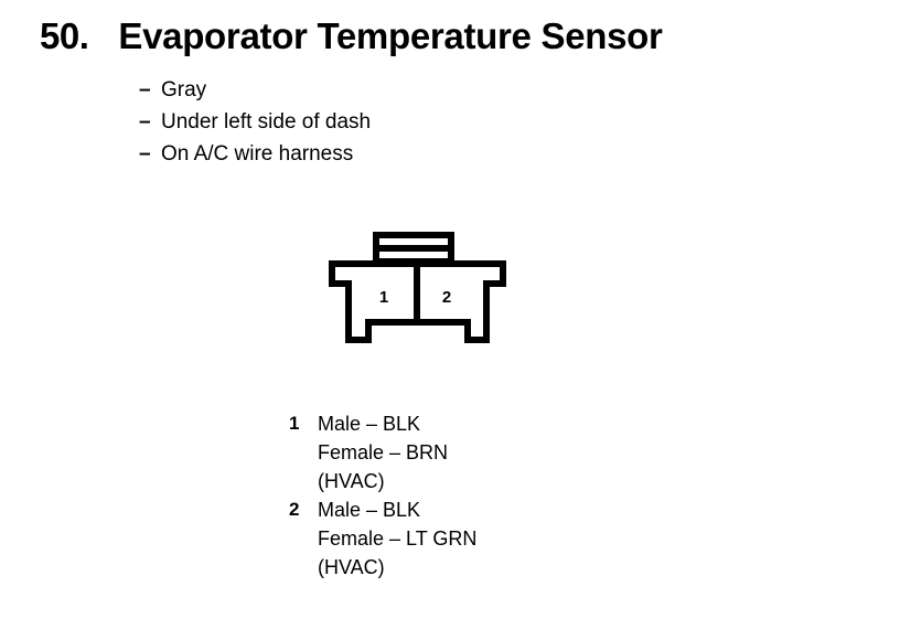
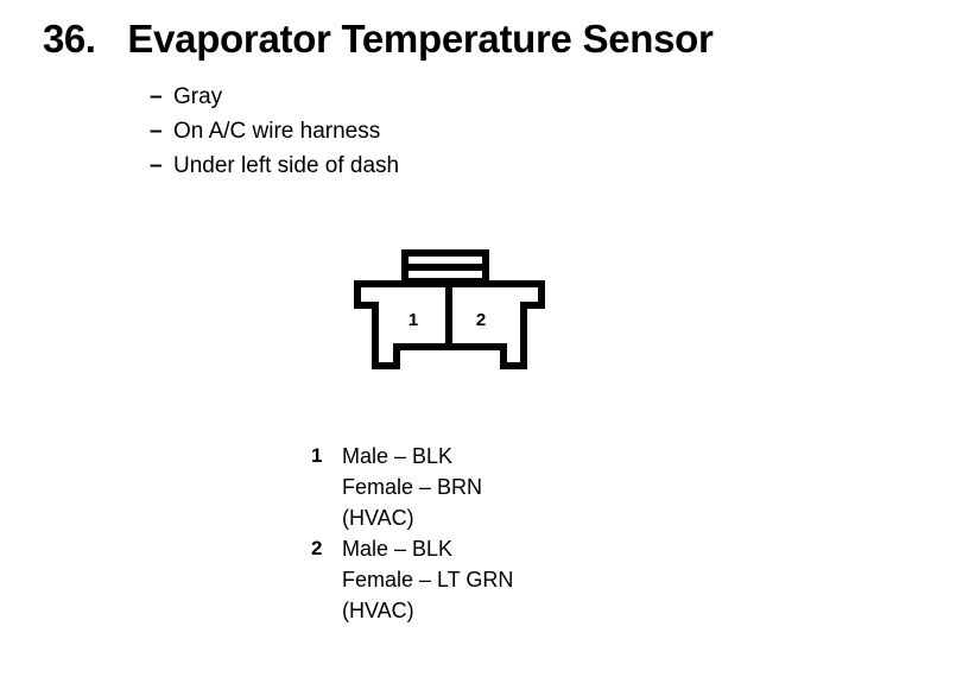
- 50.
+ 36.
  Evaporator Temperature Sensor
  –
  Gray
  –
- Under left side of dash
+ On A/C wire harness
  –
- On A/C wire harness
+ Under left side of dash
  1
  2
  1
  Male – BLK
  Female – BRN
  (HVAC)
  2
  Male – BLK
  Female – LT GRN
  (HVAC)
